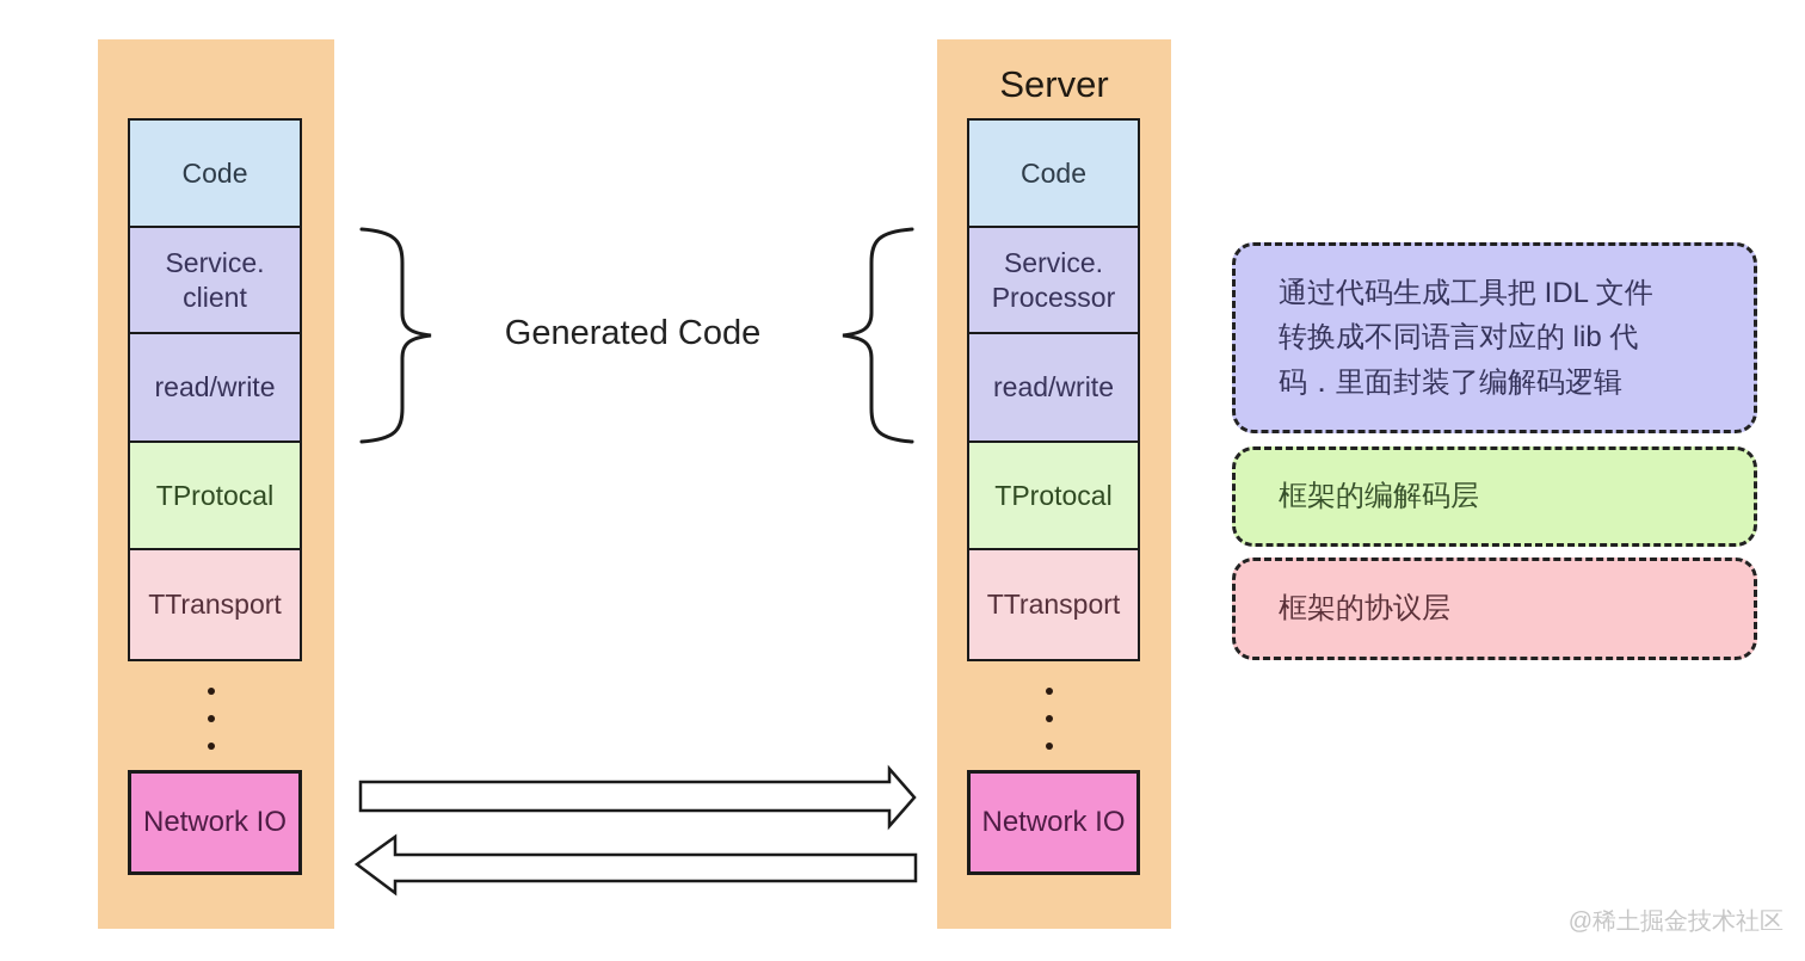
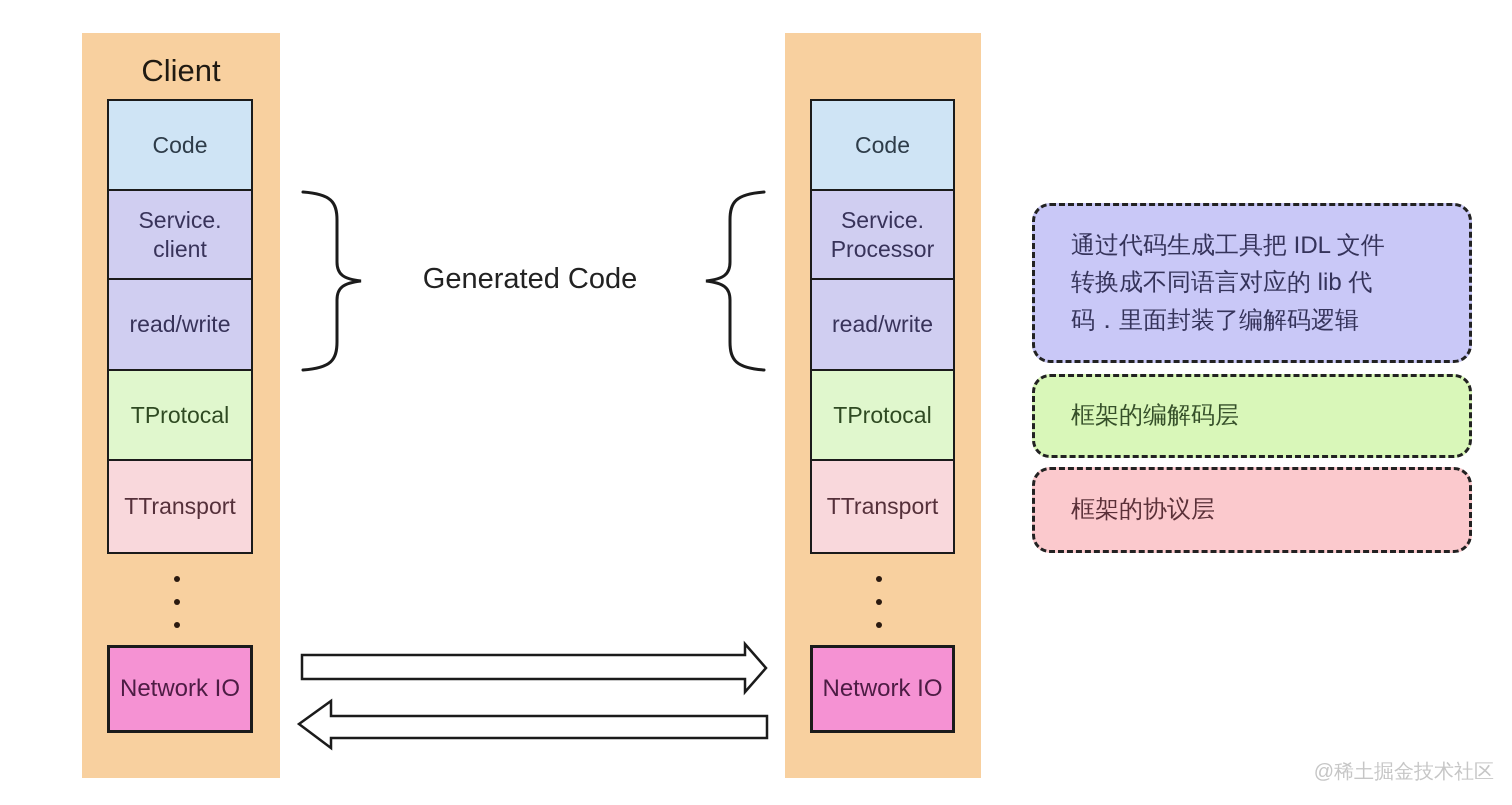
+ Client
  Code
  Service.
  client
  read/write
  TProtocal
  TTransport
  Network IO
- Server
  Code
  Service.
  Processor
  read/write
  TProtocal
  TTransport
  Network IO
  Generated Code
  通过代码生成工具把 IDL 文件
  转换成不同语言对应的 lib 代
  码．里面封装了编解码逻辑
  框架的编解码层
  框架的协议层
  @稀土掘金技术社区
